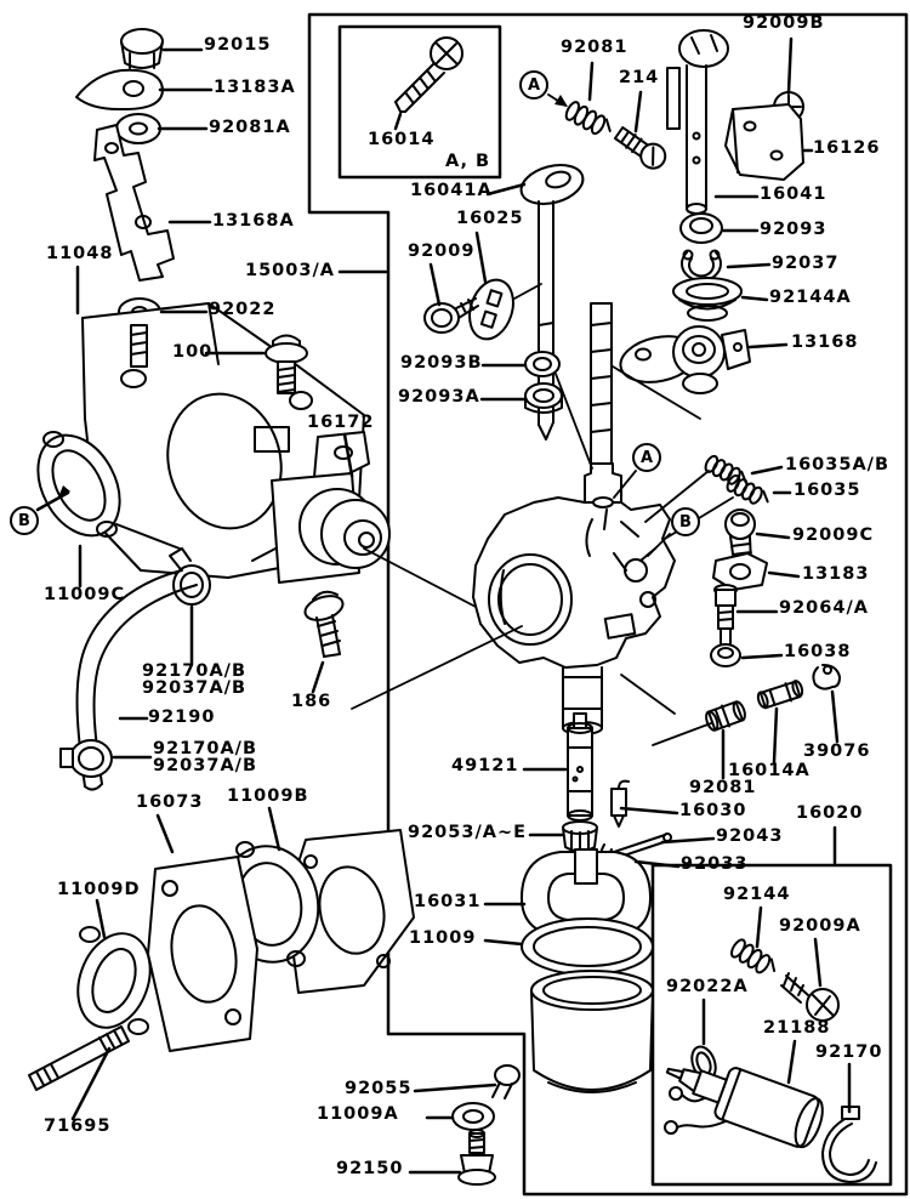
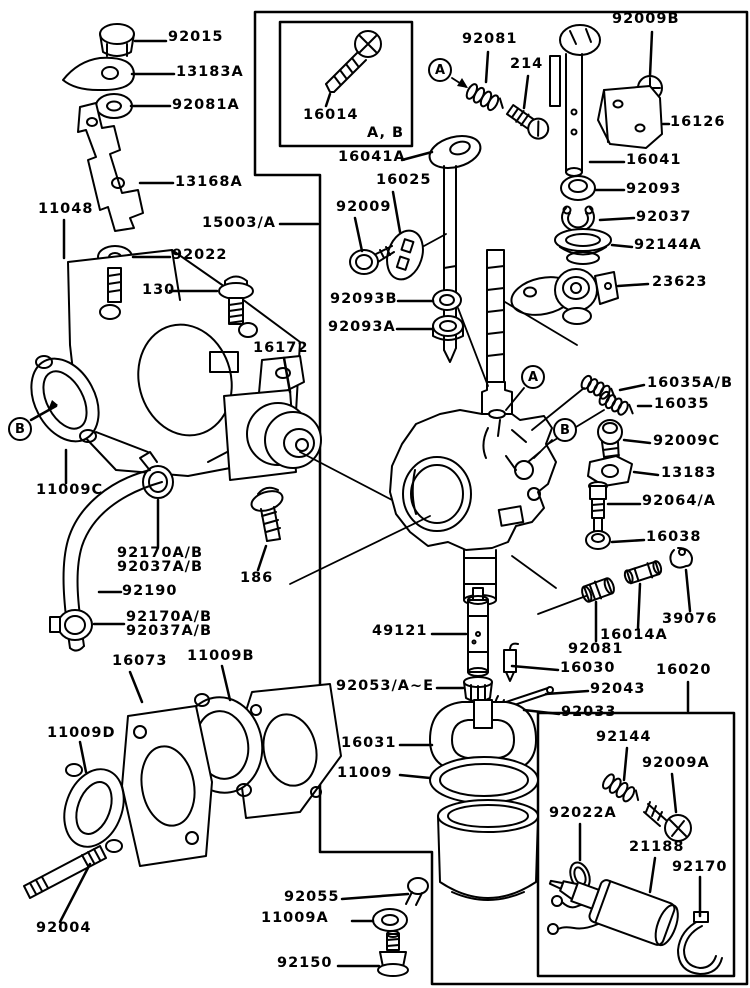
  92015
  13183A
  92081A
  13168A
  11048
  15003/A
  92022
- 100
+ 130
  16172
  11009C
  92170A/B
  92037A/B
  92190
  92170A/B
  92037A/B
  16073
  11009B
  11009D
- 71695
+ 92004
  92055
  11009A
  92150
  16041A
  16025
  92009
  92093B
  92093A
  49121
  92053/A~E
  16031
  11009
  16030
  92043
  92033
  92081
  16014A
  39076
  16020
  92009B
  92081
  214
  16126
  16041
  92093
  92037
  92144A
- 13168
+ 23623
  16035A/B
  16035
  92009C
  13183
  92064/A
  16038
  92144
  92009A
  92022A
  21188
  92170
  16014
  A, B
  186
  A
  B
  A
  B
